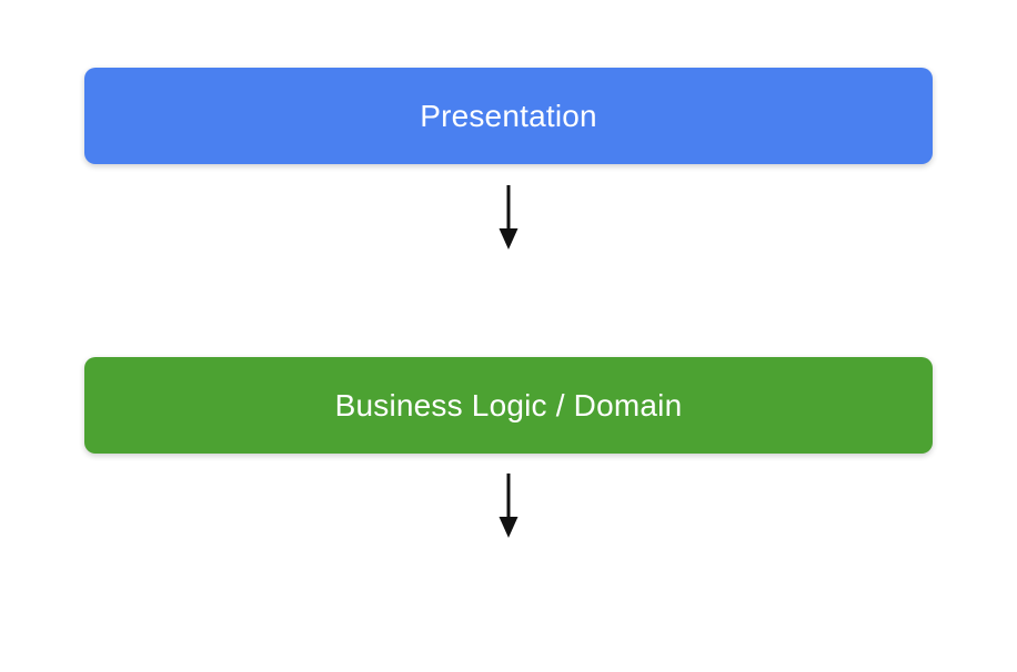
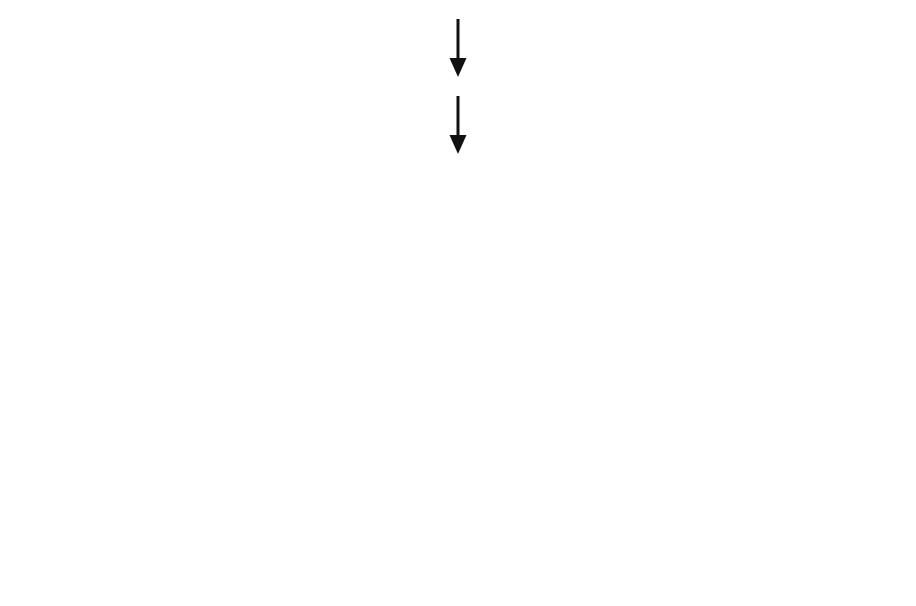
- Presentation
- Business Logic / Domain
